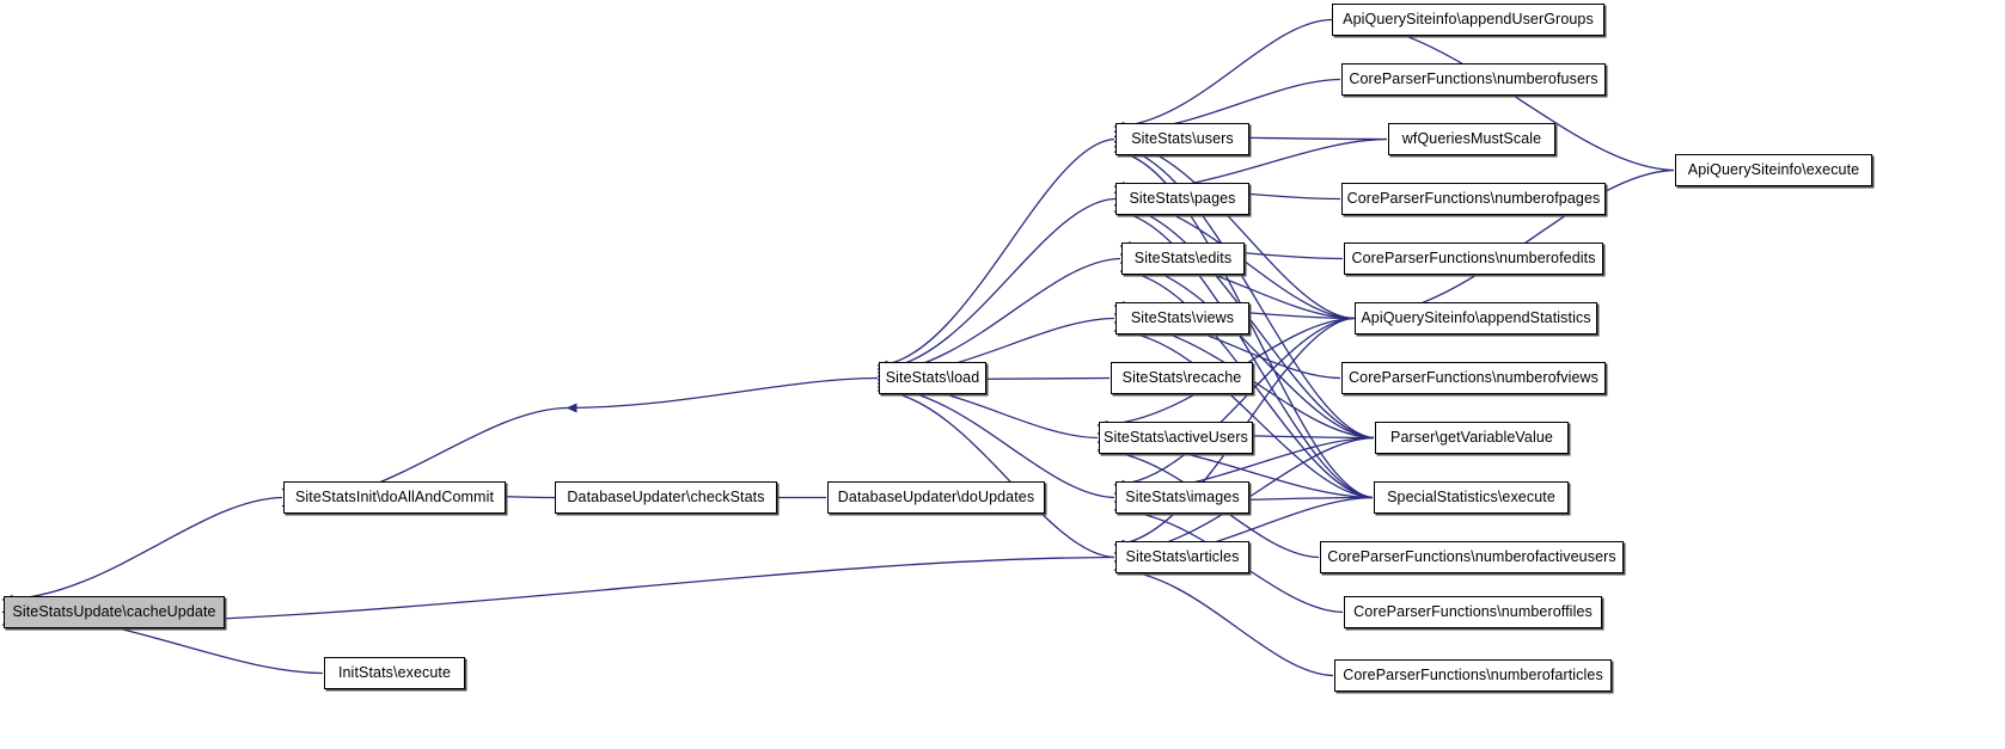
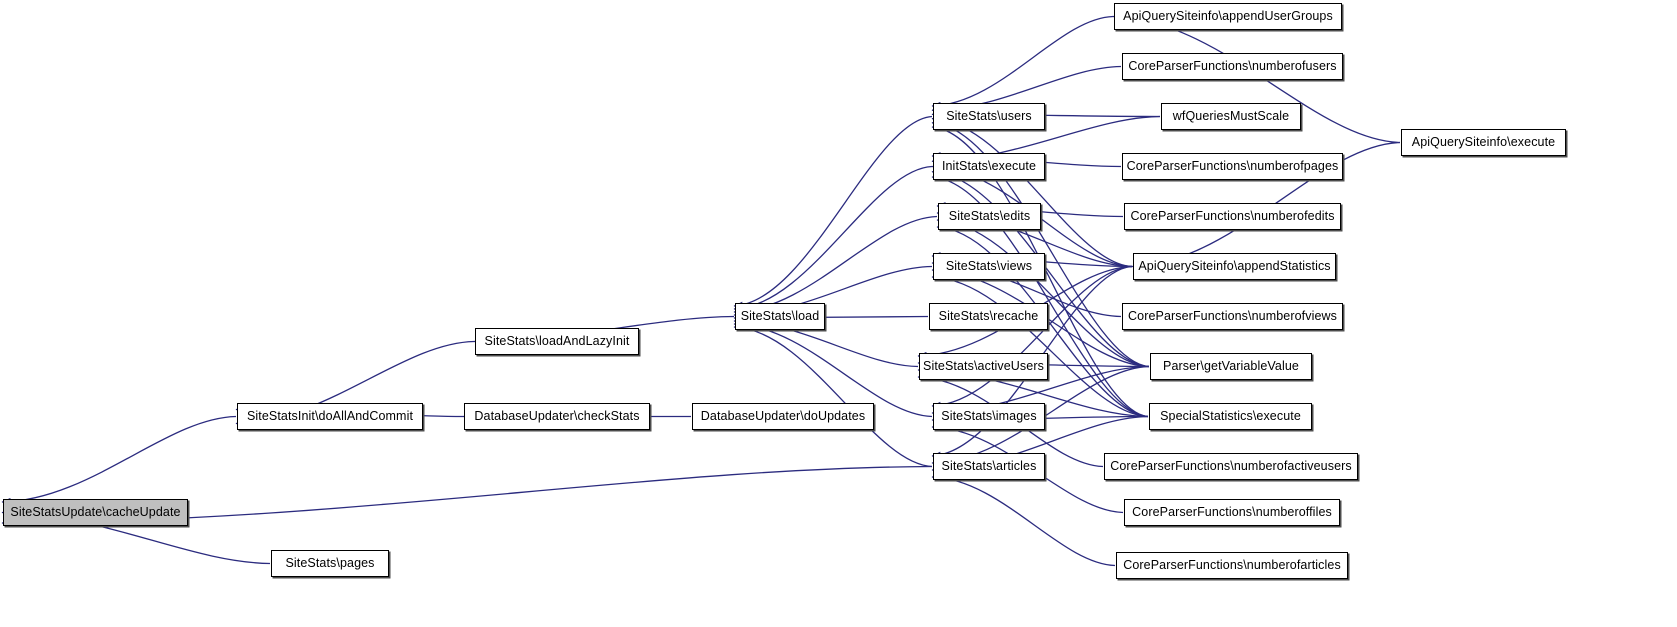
  SiteStatsUpdate\cacheUpdate
- InitStats\execute
+ SiteStats\pages
  SiteStatsInit\doAllAndCommit
  DatabaseUpdater\checkStats
  DatabaseUpdater\doUpdates
+ SiteStats\loadAndLazyInit
  SiteStats\load
  SiteStats\users
- SiteStats\pages
+ InitStats\execute
  SiteStats\edits
  SiteStats\views
  SiteStats\recache
  SiteStats\activeUsers
  SiteStats\images
  SiteStats\articles
  ApiQuerySiteinfo\appendUserGroups
  CoreParserFunctions\numberofusers
  wfQueriesMustScale
  CoreParserFunctions\numberofpages
  CoreParserFunctions\numberofedits
  ApiQuerySiteinfo\appendStatistics
  CoreParserFunctions\numberofviews
  Parser\getVariableValue
  SpecialStatistics\execute
  CoreParserFunctions\numberofactiveusers
  CoreParserFunctions\numberoffiles
  CoreParserFunctions\numberofarticles
  ApiQuerySiteinfo\execute
